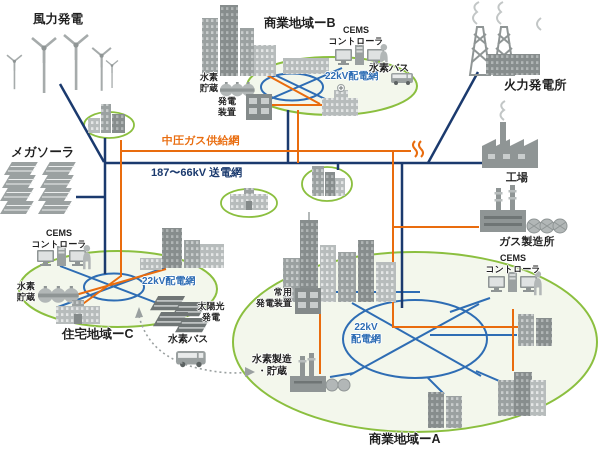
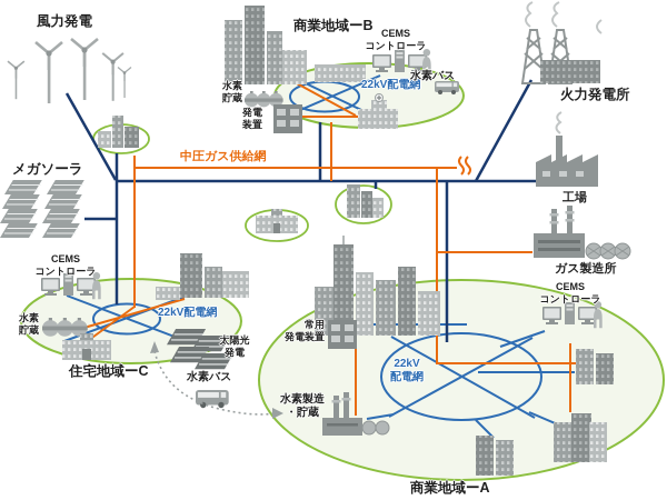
  風力発電
  商業地域ーB
  CEMS
  コントローラ
  水素
  貯蔵
  発電
  装置
  22kV配電網
  水素バス
  火力発電所
  メガソーラ
  中圧ガス供給網
- 187〜66kV 送電網
  工場
  ガス製造所
  CEMS
  コントローラ
  水素
  貯蔵
  22kV配電網
  太陽光
  発電
  住宅地域ーC
  水素バス
  商業地域ーA
  CEMS
  コントローラ
  常用
  発電装置
  水素製造
  ・貯蔵
  22kV
  配電網
